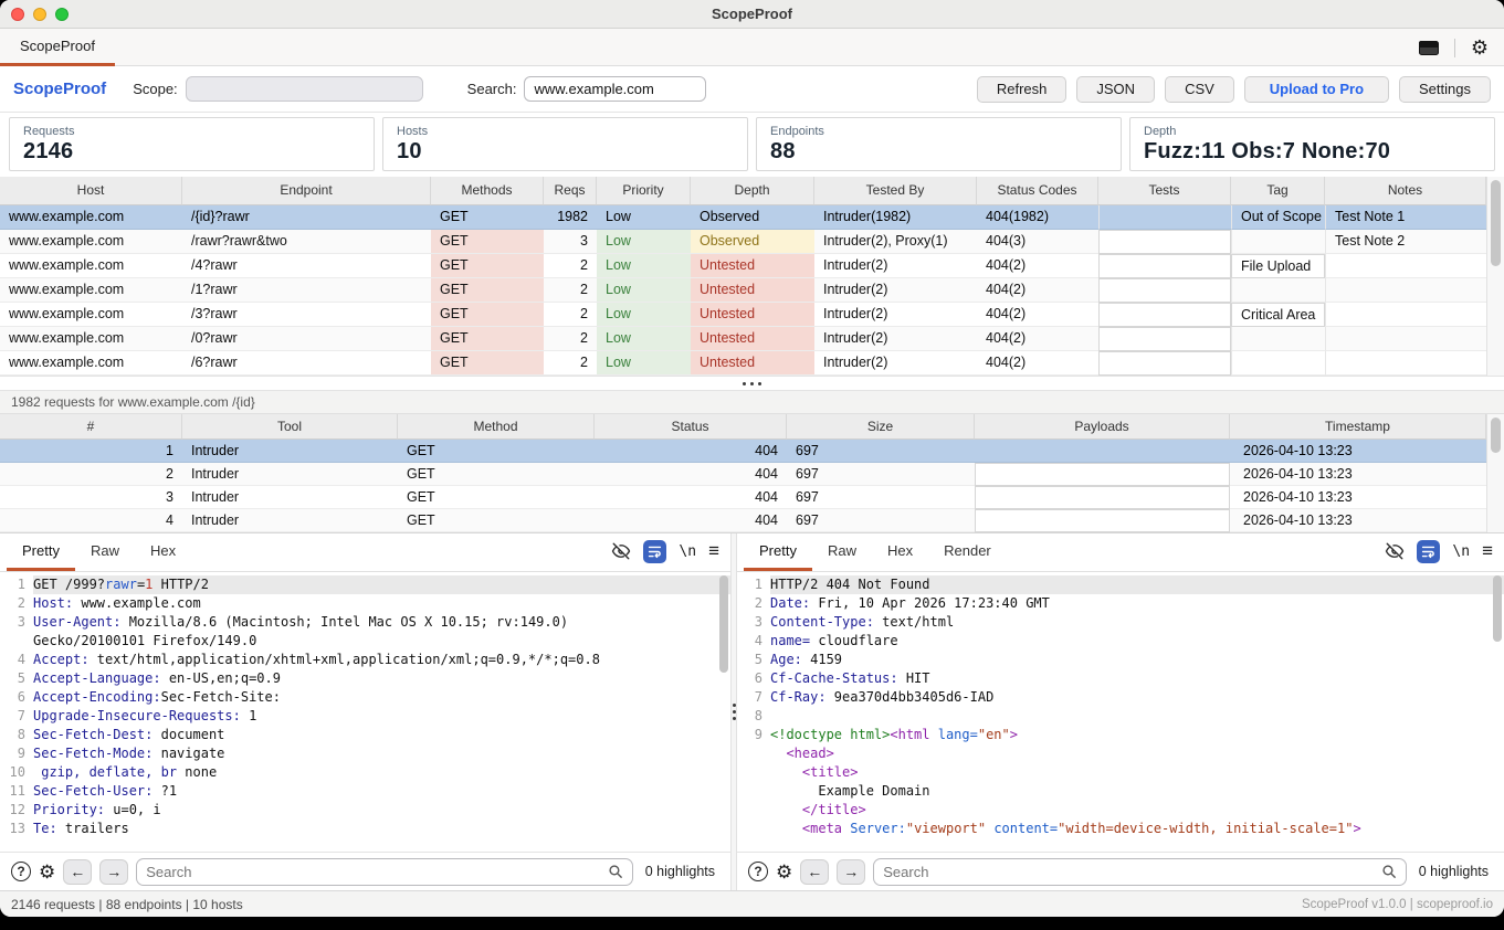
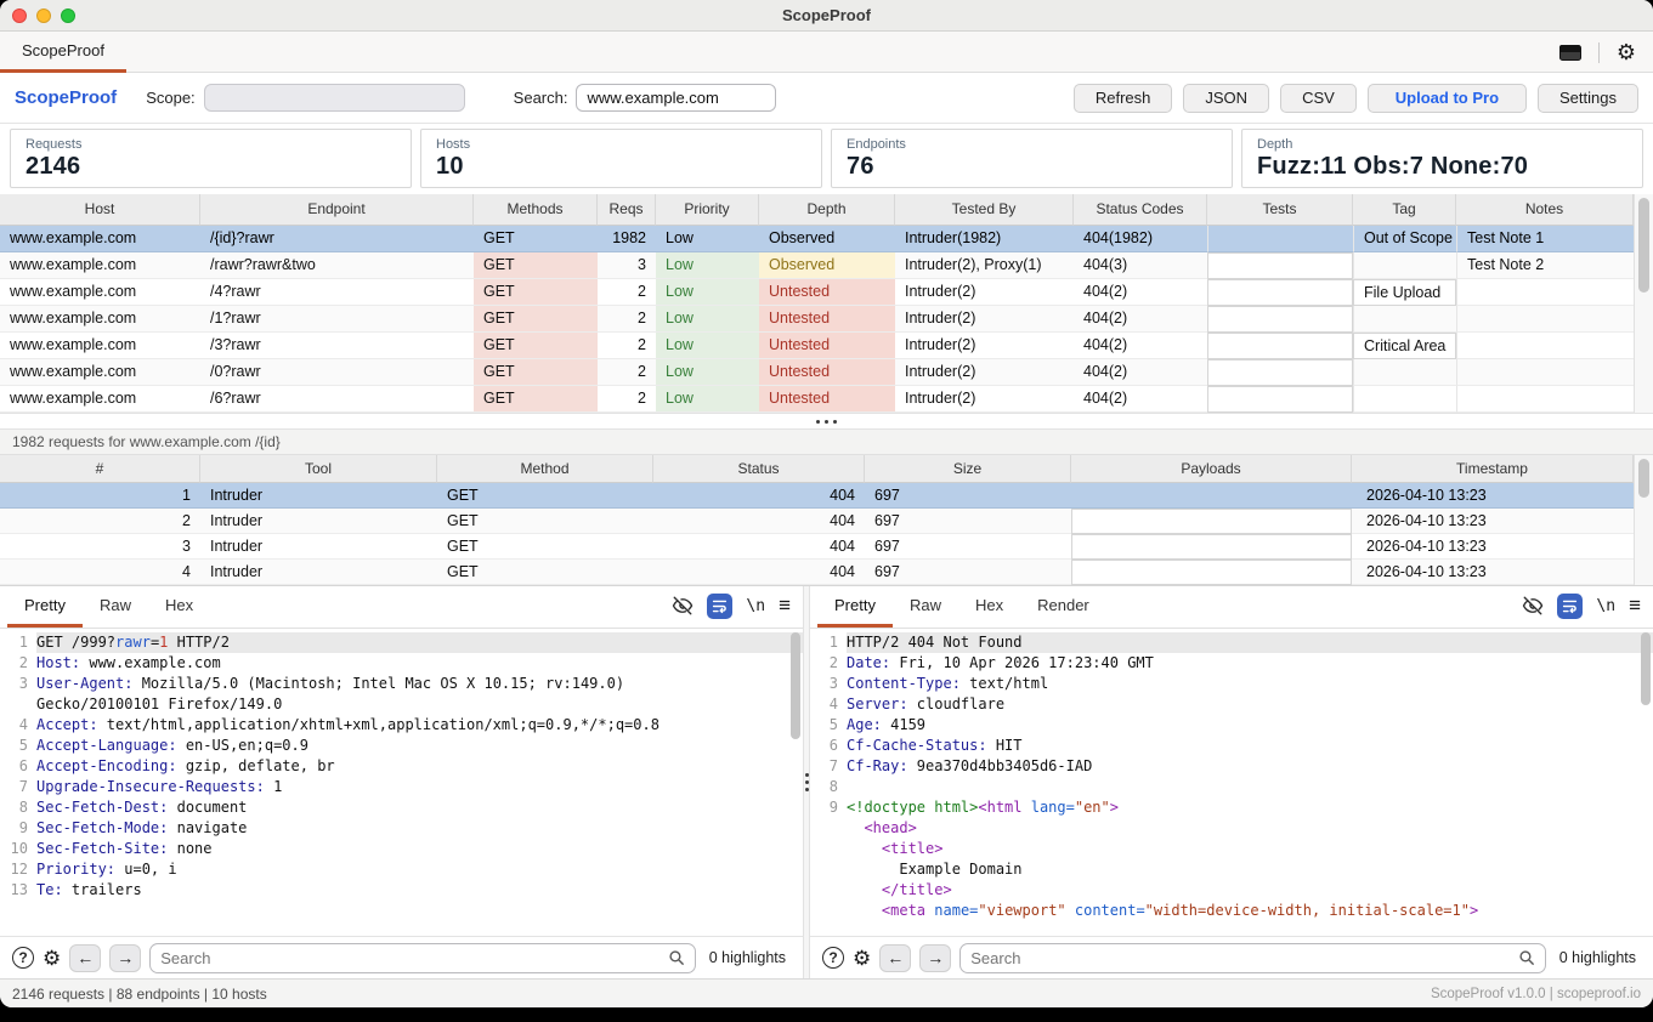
  ScopeProof
  ScopeProof
  ⚙
  ScopeProof
  Scope:
  Search:
  www.example.com
  Refresh
  JSON
  CSV
  Upload to Pro
  Settings
  Requests
  2146
  Hosts
  10
  Endpoints
- 88
+ 76
  Depth
  Fuzz:11 Obs:7 None:70
  Host
  Endpoint
  Methods
  Reqs
  Priority
  Depth
  Tested By
  Status Codes
  Tests
  Tag
  Notes
  www.example.com
  /{id}?rawr
  GET
  1982
  Low
  Observed
  Intruder(1982)
  404(1982)
  Out of Scope
  Test Note 1
  www.example.com
  /rawr?rawr&two
  GET
  3
  Low
  Observed
  Intruder(2), Proxy(1)
  404(3)
  Test Note 2
  www.example.com
  /4?rawr
  GET
  2
  Low
  Untested
  Intruder(2)
  404(2)
  File Upload
  www.example.com
  /1?rawr
  GET
  2
  Low
  Untested
  Intruder(2)
  404(2)
  www.example.com
  /3?rawr
  GET
  2
  Low
  Untested
  Intruder(2)
  404(2)
  Critical Area
  www.example.com
  /0?rawr
  GET
  2
  Low
  Untested
  Intruder(2)
  404(2)
  www.example.com
  /6?rawr
  GET
  2
  Low
  Untested
  Intruder(2)
  404(2)
  1982 requests for www.example.com /{id}
  #
  Tool
  Method
  Status
  Size
  Payloads
  Timestamp
  1
  Intruder
  GET
  404
  697
  2026-04-10 13:23
  2
  Intruder
  GET
  404
  697
  2026-04-10 13:23
  3
  Intruder
  GET
  404
  697
  2026-04-10 13:23
  4
  Intruder
  GET
  404
  697
  2026-04-10 13:23
  Pretty
  Raw
  Hex
  \n
  ≡
  1
  GET /999?rawr=1 HTTP/2
  2
  Host: www.example.com
  3
- User-Agent: Mozilla/8.6 (Macintosh; Intel Mac OS X 10.15; rv:149.0)
+ User-Agent: Mozilla/5.0 (Macintosh; Intel Mac OS X 10.15; rv:149.0)
  Gecko/20100101 Firefox/149.0
  4
  Accept: text/html,application/xhtml+xml,application/xml;q=0.9,*/*;q=0.8
  5
  Accept-Language: en-US,en;q=0.9
  6
- Accept-Encoding:Sec-Fetch-Site:
+ Accept-Encoding: gzip, deflate, br
  7
  Upgrade-Insecure-Requests: 1
  8
  Sec-Fetch-Dest: document
  9
  Sec-Fetch-Mode: navigate
  10
- gzip, deflate, br none
+ Sec-Fetch-Site: none
- 11
- Sec-Fetch-User: ?1
  12
  Priority: u=0, i
  13
  Te: trailers
  ?
  ⚙
  ←
  →
  Search
  0 highlights
  Pretty
  Raw
  Hex
  Render
  \n
  ≡
  1
  HTTP/2 404 Not Found
  2
  Date: Fri, 10 Apr 2026 17:23:40 GMT
  3
  Content-Type: text/html
  4
- name= cloudflare
+ Server: cloudflare
  5
  Age: 4159
  6
  Cf-Cache-Status: HIT
  7
  Cf-Ray: 9ea370d4bb3405d6-IAD
  8
  9
  <!doctype html><html lang="en">
  <head>
  <title>
  Example Domain
  </title>
- <meta Server:"viewport" content="width=device-width, initial-scale=1">
+ <meta name="viewport" content="width=device-width, initial-scale=1">
  ?
  ⚙
  ←
  →
  Search
  0 highlights
  2146 requests | 88 endpoints | 10 hosts
  ScopeProof v1.0.0 | scopeproof.io
